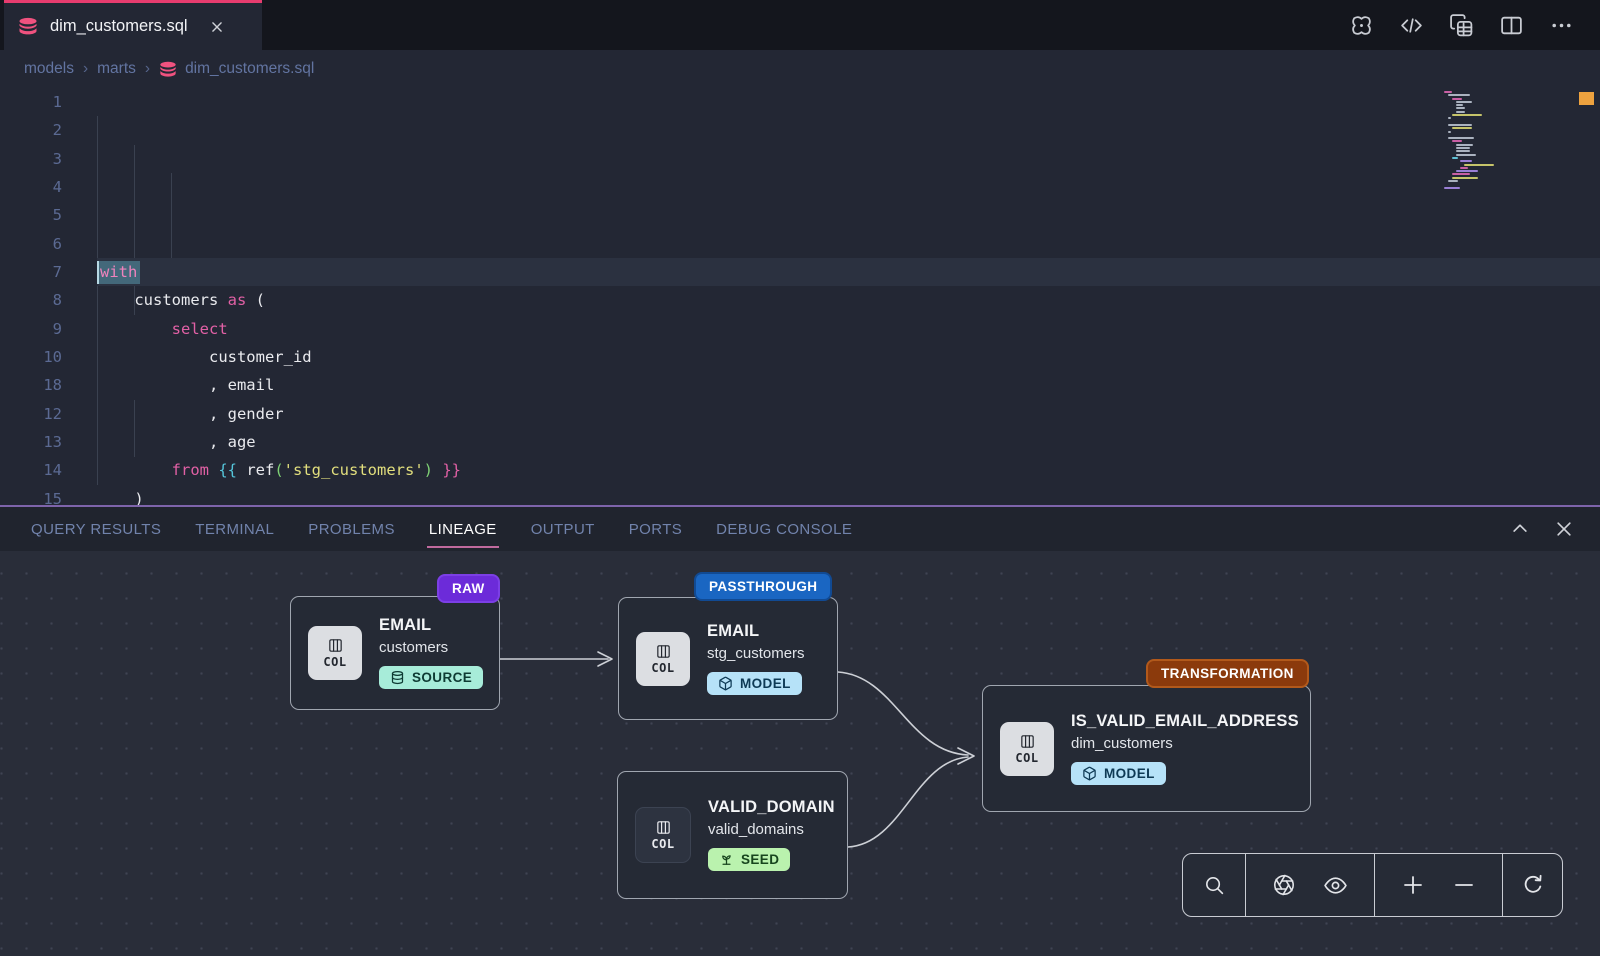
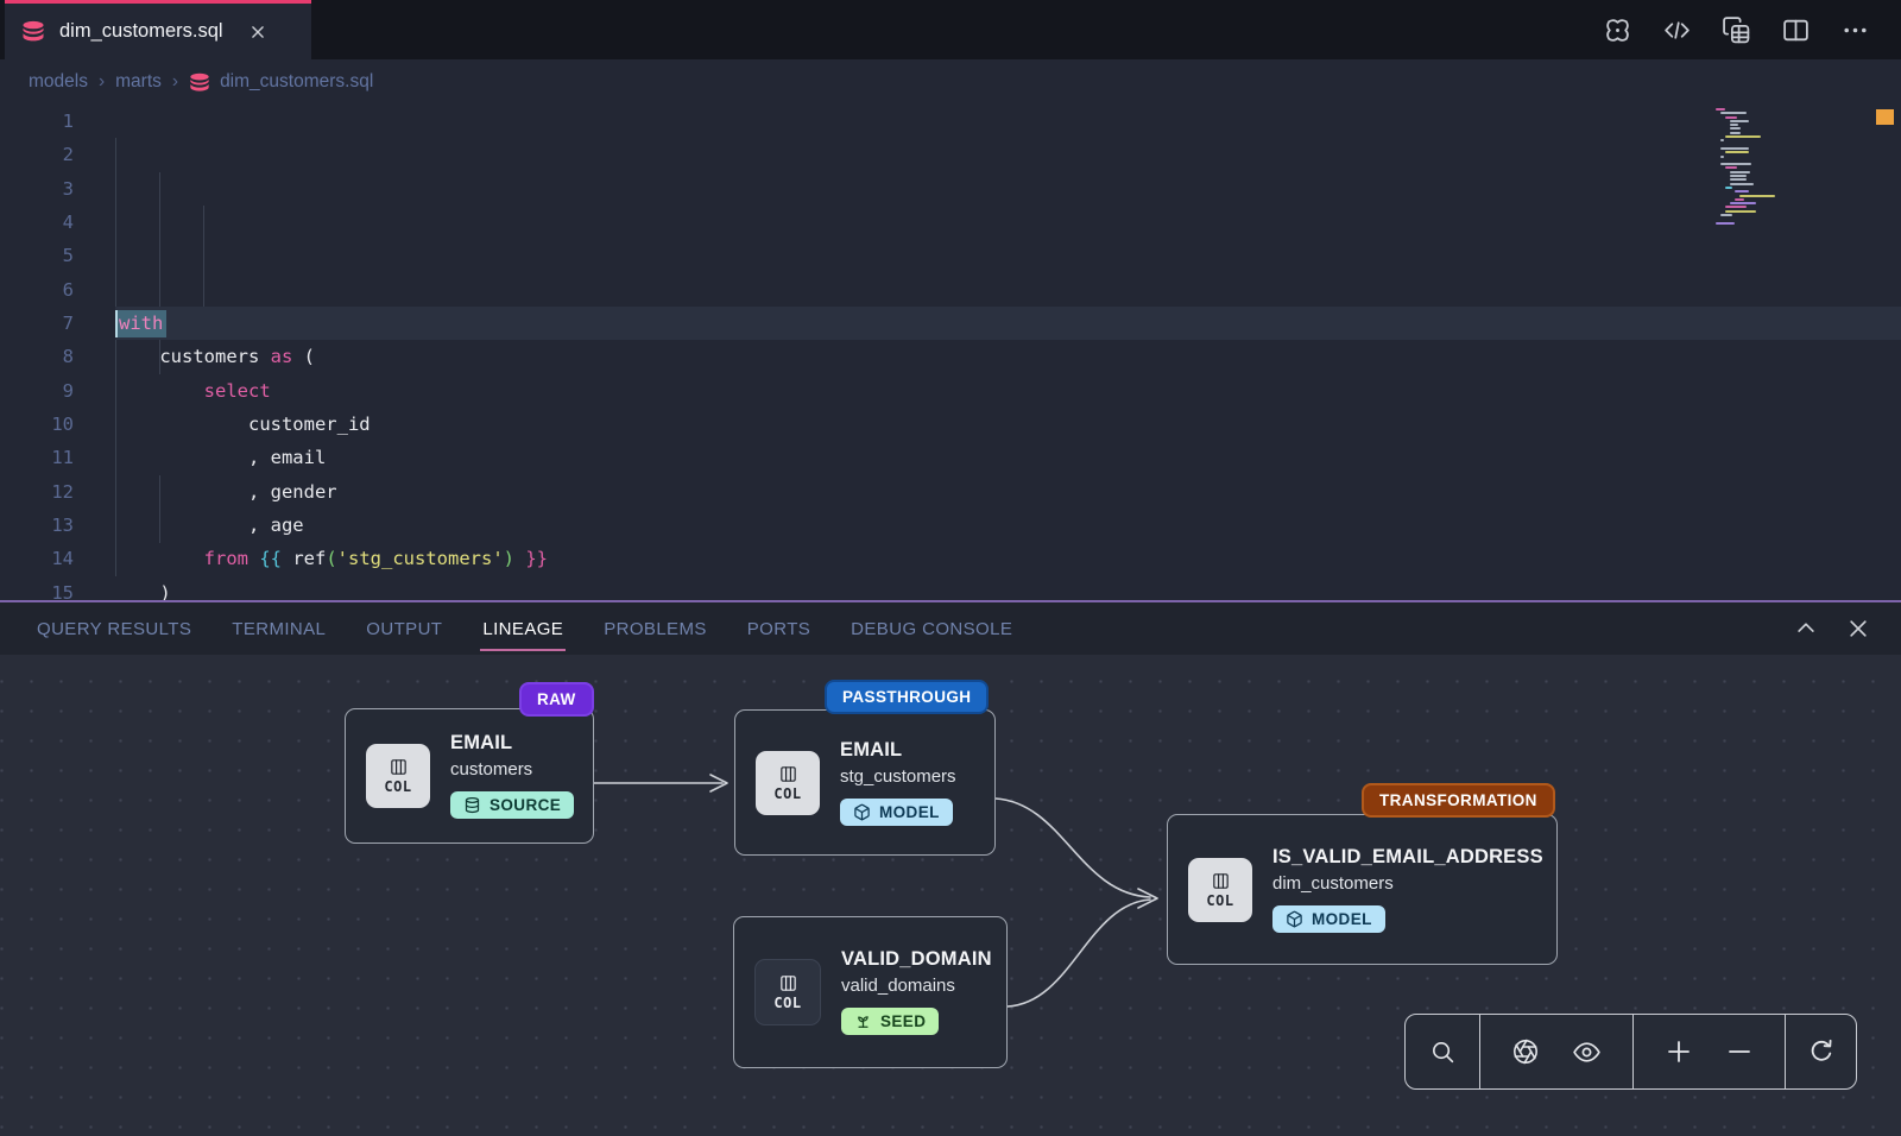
  dim_customers.sql
  models
  ›
  marts
  ›
  dim_customers.sql
  1
  2
  3
  4
  5
  6
  7
  8
  9
  10
- 18
+ 11
  12
  13
  14
  15
  with
  customers as (
  select
  customer_id
  , email
  , gender
  , age
  from {{ ref('stg_customers') }}
  )
  QUERY RESULTS
  TERMINAL
- PROBLEMS
+ OUTPUT
  LINEAGE
- OUTPUT
+ PROBLEMS
  PORTS
  DEBUG CONSOLE
  COL
  EMAIL
  customers
  SOURCE
  RAW
  COL
  EMAIL
  stg_customers
  MODEL
  PASSTHROUGH
  COL
  VALID_DOMAIN
  valid_domains
  SEED
  COL
  IS_VALID_EMAIL_ADDRESS
  dim_customers
  MODEL
  TRANSFORMATION
